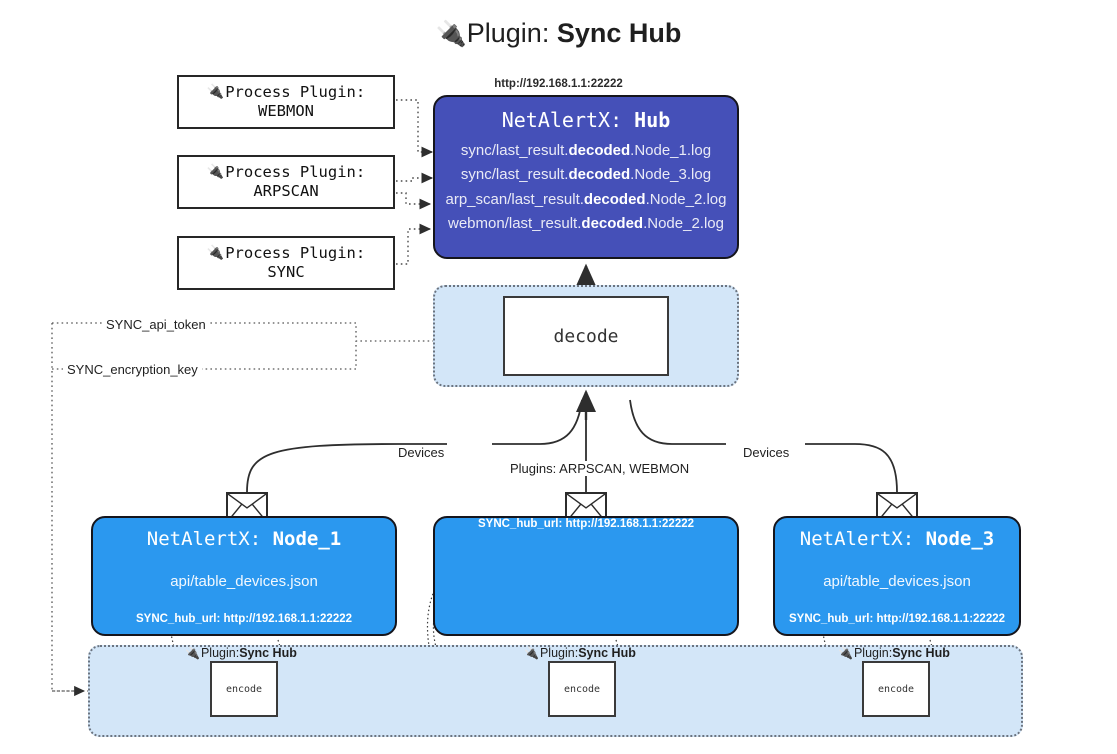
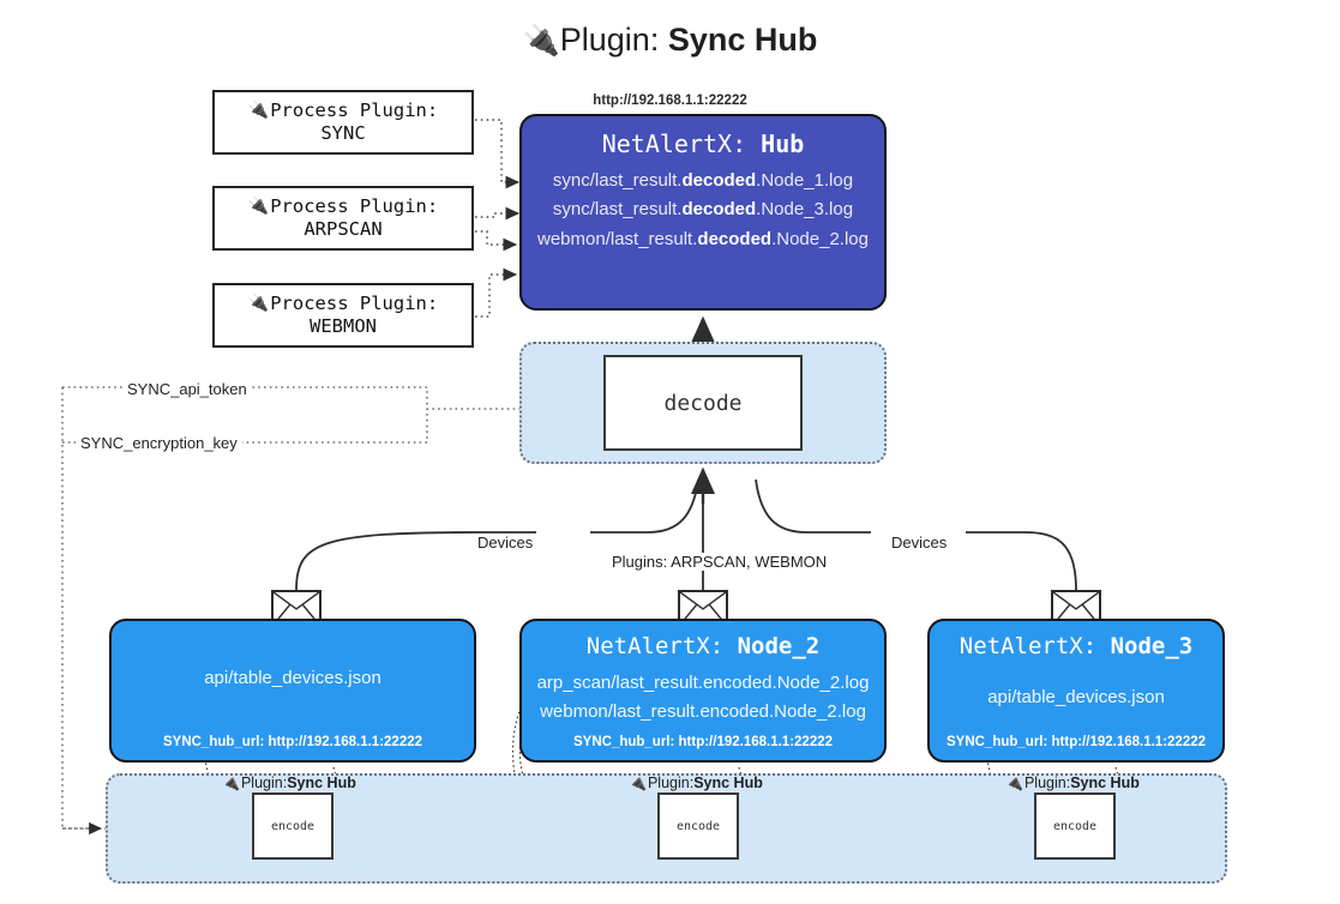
  🔌Plugin: Sync Hub
  🔌
  Process Plugin:
- WEBMON
+ SYNC
  🔌
  Process Plugin:
  ARPSCAN
  🔌
  Process Plugin:
- SYNC
+ WEBMON
  http://192.168.1.1:22222
  NetAlertX: Hub
  sync/last_result.decoded.Node_1.log
  sync/last_result.decoded.Node_3.log
- arp_scan/last_result.decoded.Node_2.log
  webmon/last_result.decoded.Node_2.log
  decode
  SYNC_api_token
  SYNC_encryption_key
  Devices
  Plugins: ARPSCAN, WEBMON
  Devices
- NetAlertX: Node_1
  api/table_devices.json
  SYNC_hub_url: http://192.168.1.1:22222
+ NetAlertX: Node_2
+ arp_scan/last_result.encoded.Node_2.log
+ webmon/last_result.encoded.Node_2.log
  SYNC_hub_url: http://192.168.1.1:22222
  NetAlertX: Node_3
  api/table_devices.json
  SYNC_hub_url: http://192.168.1.1:22222
  🔌
  Plugin:
  Sync Hub
  encode
  🔌
  Plugin:
  Sync Hub
  encode
  🔌
  Plugin:
  Sync Hub
  encode
